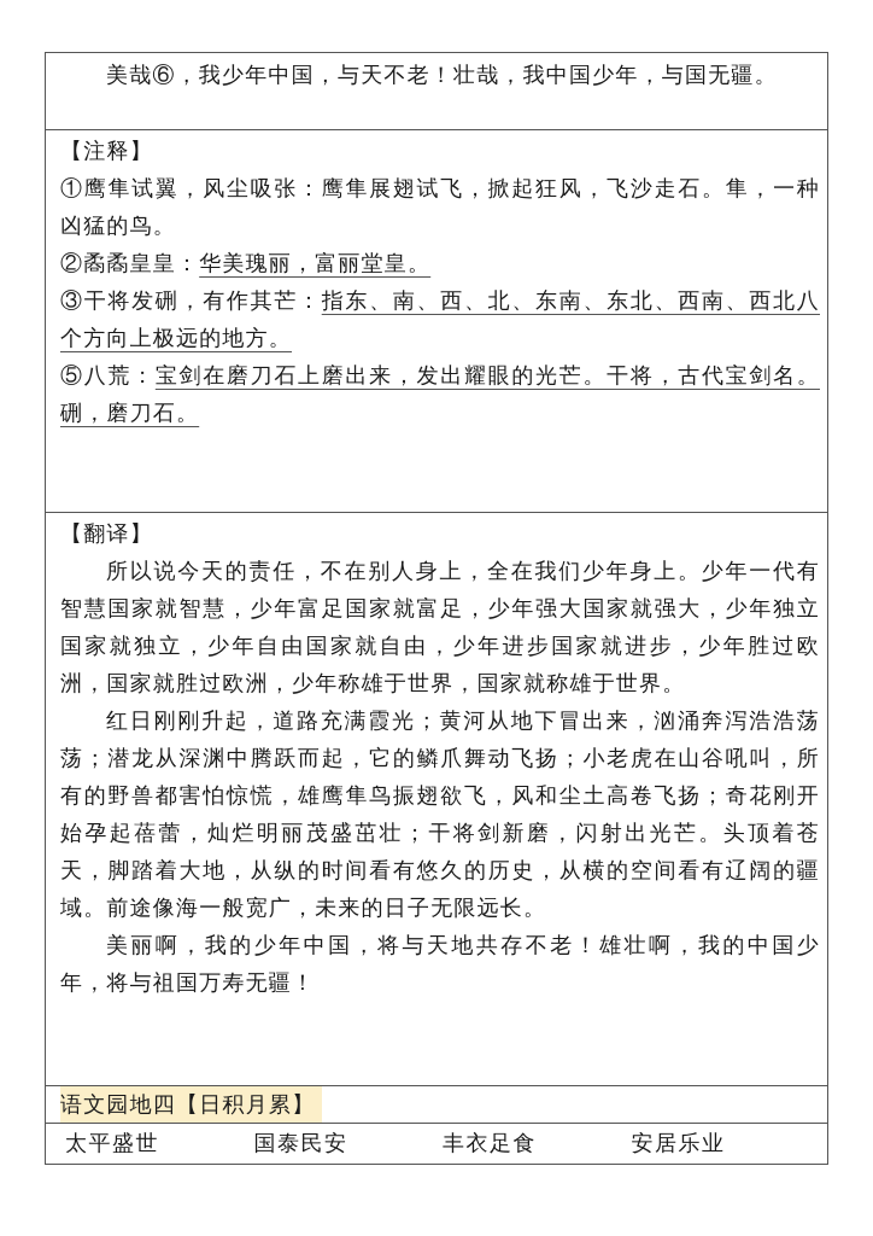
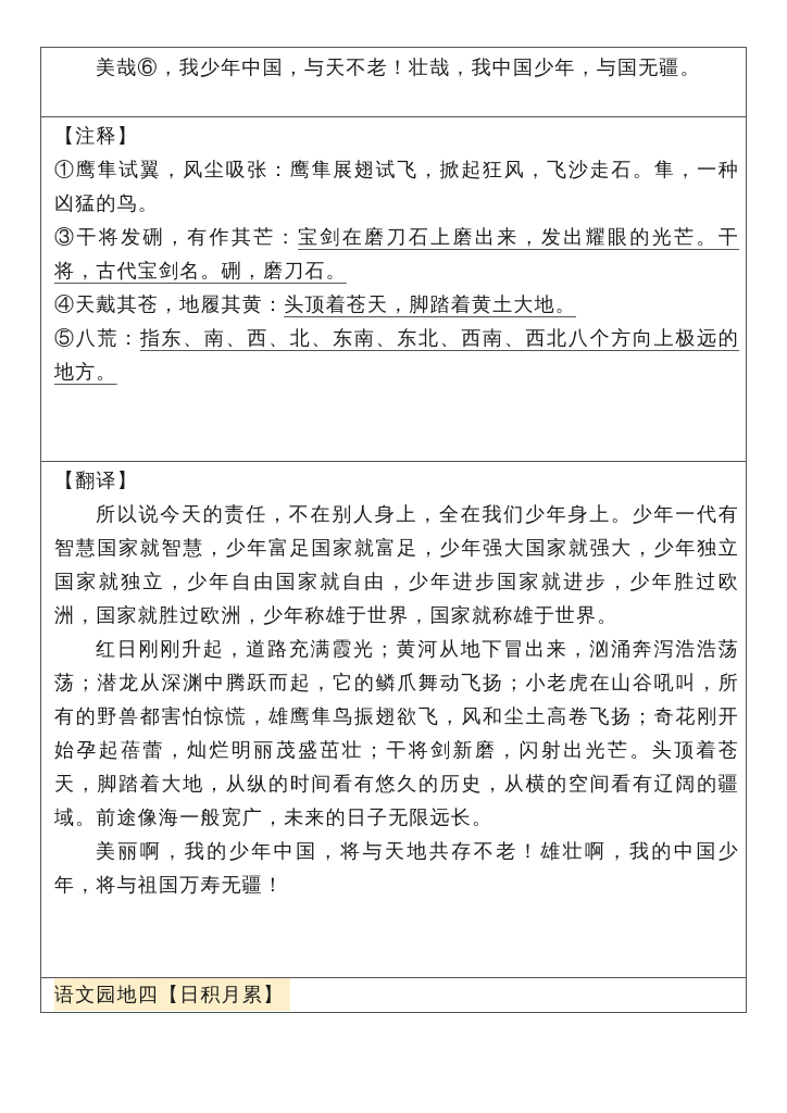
  美哉⑥，我少年中国，与天不老！壮哉，我中国少年，与国无疆。
  【注释】
  ①鹰隼试翼，风尘吸张：鹰隼展翅试飞，掀起狂风，飞沙走石。隼，一种凶猛的鸟。
- ②矞矞皇皇：华美瑰丽，富丽堂皇。
- ③干将发硎，有作其芒：指东、南、西、北、东南、东北、西南、西北八个方向上极远的地方。
+ ③干将发硎，有作其芒：宝剑在磨刀石上磨出来，发出耀眼的光芒。干将，古代宝剑名。硎，磨刀石。
+ ④天戴其苍，地履其黄：头顶着苍天，脚踏着黄土大地。
- ⑤八荒：宝剑在磨刀石上磨出来，发出耀眼的光芒。干将，古代宝剑名。硎，磨刀石。
+ ⑤八荒：指东、南、西、北、东南、东北、西南、西北八个方向上极远的地方。
  【翻译】
  所以说今天的责任，不在别人身上，全在我们少年身上。少年一代有智慧国家就智慧，少年富足国家就富足，少年强大国家就强大，少年独立国家就独立，少年自由国家就自由，少年进步国家就进步，少年胜过欧洲，国家就胜过欧洲，少年称雄于世界，国家就称雄于世界。
  红日刚刚升起，道路充满霞光；黄河从地下冒出来，汹涌奔泻浩浩荡荡；潜龙从深渊中腾跃而起，它的鳞爪舞动飞扬；小老虎在山谷吼叫，所有的野兽都害怕惊慌，雄鹰隼鸟振翅欲飞，风和尘土高卷飞扬；奇花刚开始孕起蓓蕾，灿烂明丽茂盛茁壮；干将剑新磨，闪射出光芒。头顶着苍天，脚踏着大地，从纵的时间看有悠久的历史，从横的空间看有辽阔的疆域。前途像海一般宽广，未来的日子无限远长。
  美丽啊，我的少年中国，将与天地共存不老！雄壮啊，我的中国少年，将与祖国万寿无疆！
  语文园地四【日积月累】
- 太平盛世
- 国泰民安
- 丰衣足食
- 安居乐业
